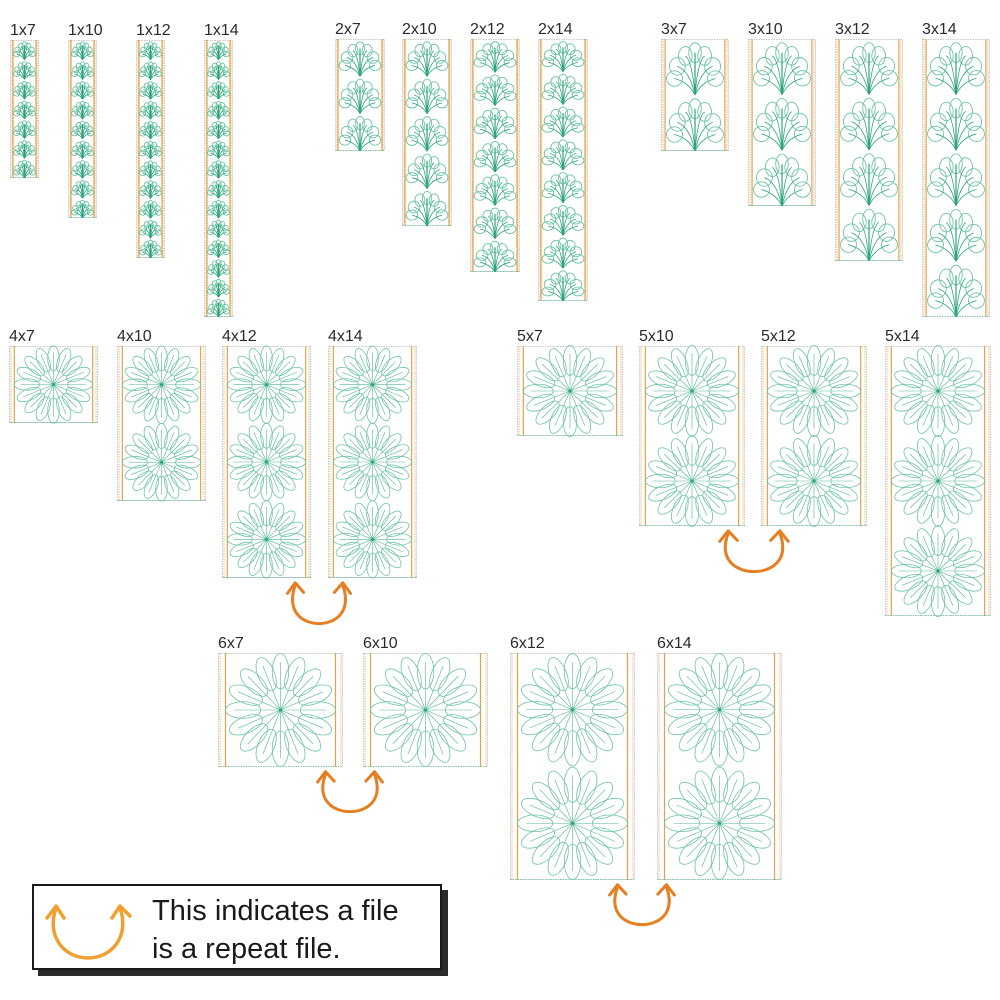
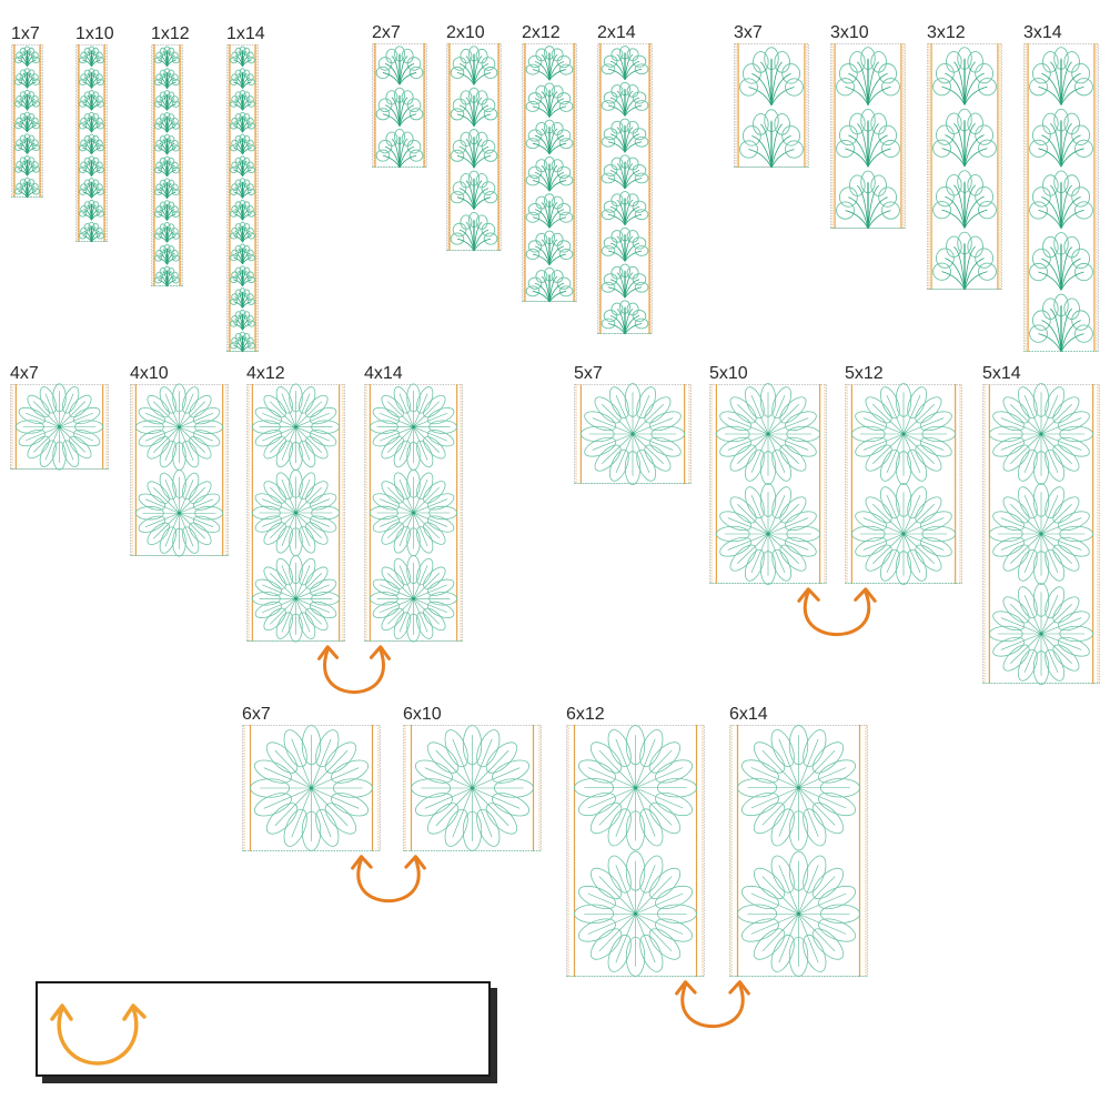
  1x7
  1x10
  1x12
  1x14
  2x7
  2x10
  2x12
  2x14
  3x7
  3x10
  3x12
  3x14
  4x7
  4x10
  4x12
  4x14
  5x7
  5x10
  5x12
  5x14
  6x7
  6x10
  6x12
  6x14
- This indicates a file
- is a repeat file.
